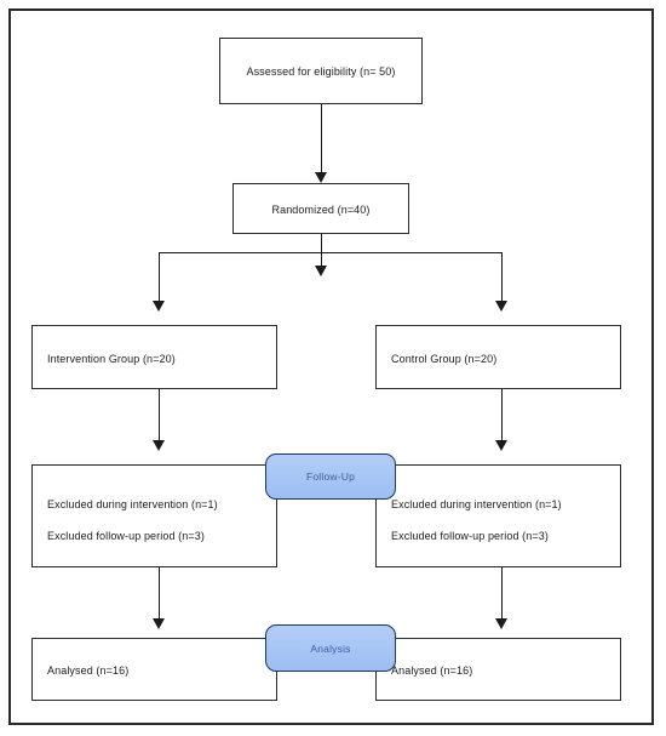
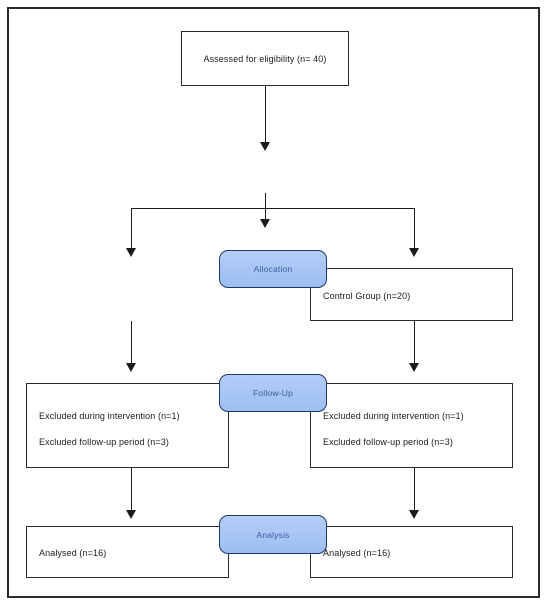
- Assessed for eligibility (n= 50)
+ Assessed for eligibility (n= 40)
- Randomized (n=40)
- Intervention Group (n=20)
  Control Group (n=20)
+ Allocation
  Excluded during intervention (n=1)
  Excluded follow-up period (n=3)
  Excluded during intervention (n=1)
  Excluded follow-up period (n=3)
  Follow-Up
  Analysed (n=16)
  Analysed (n=16)
  Analysis
